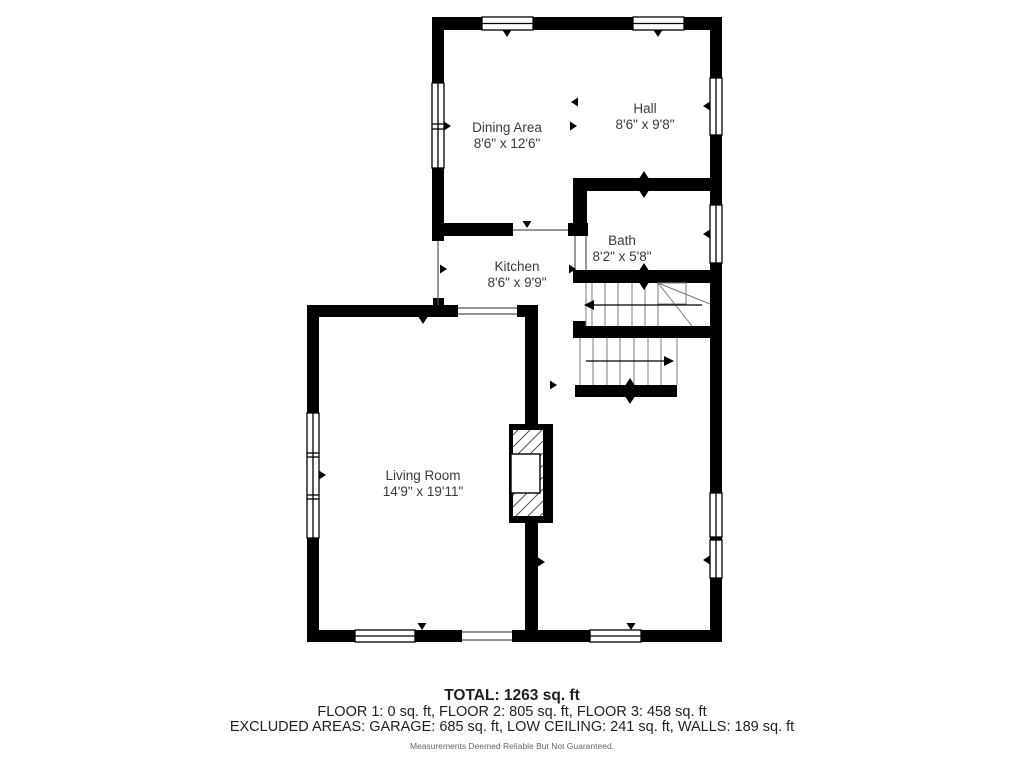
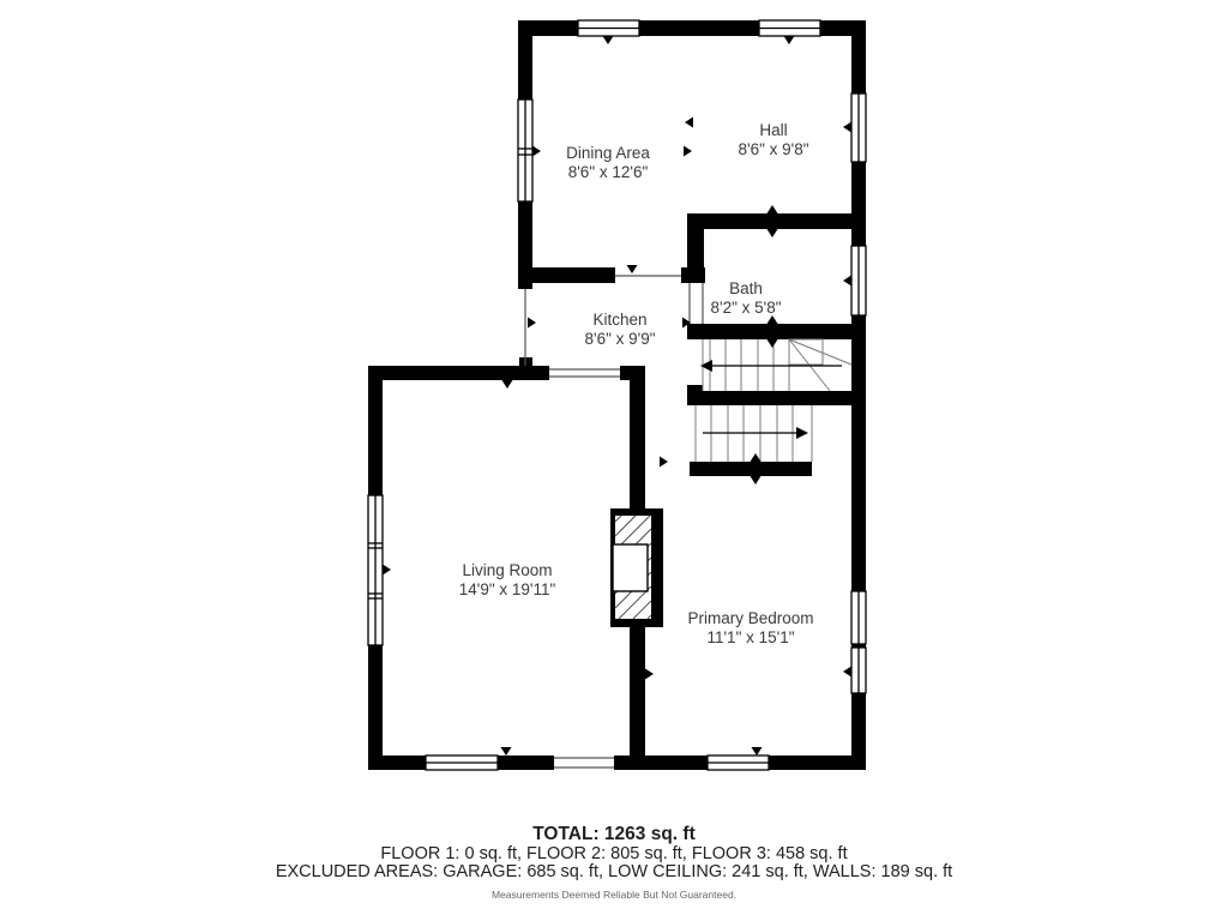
  Dining Area
  8'6" x 12'6"
  Hall
  8'6" x 9'8"
  Bath
  8'2" x 5'8"
  Kitchen
  8'6" x 9'9"
  Living Room
  14'9" x 19'11"
+ Primary Bedroom
+ 11'1" x 15'1"
  TOTAL: 1263 sq. ft
  FLOOR 1: 0 sq. ft, FLOOR 2: 805 sq. ft, FLOOR 3: 458 sq. ft
  EXCLUDED AREAS: GARAGE: 685 sq. ft, LOW CEILING: 241 sq. ft, WALLS: 189 sq. ft
  Measurements Deemed Reliable But Not Guaranteed.
